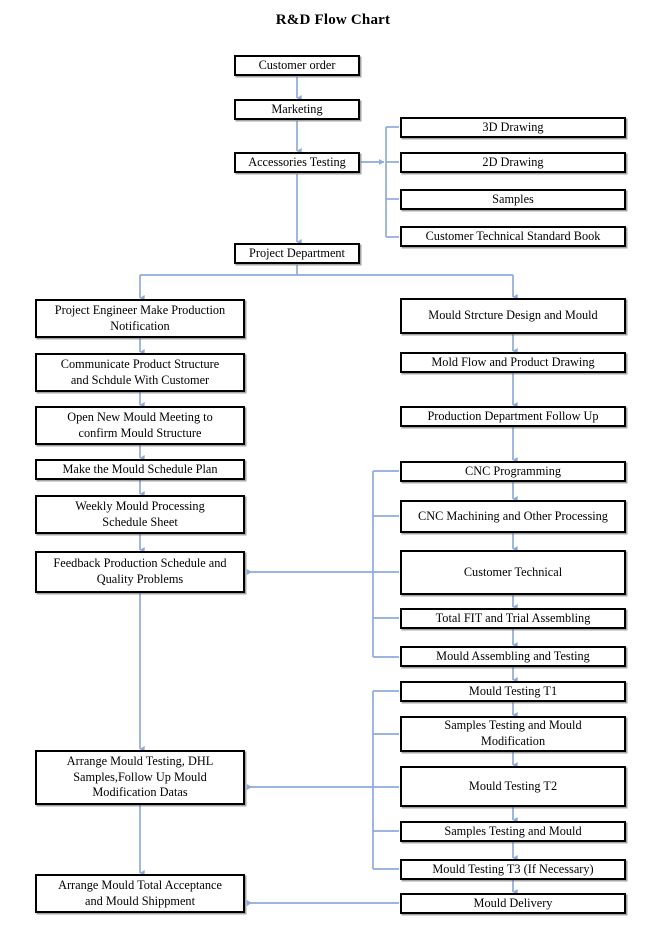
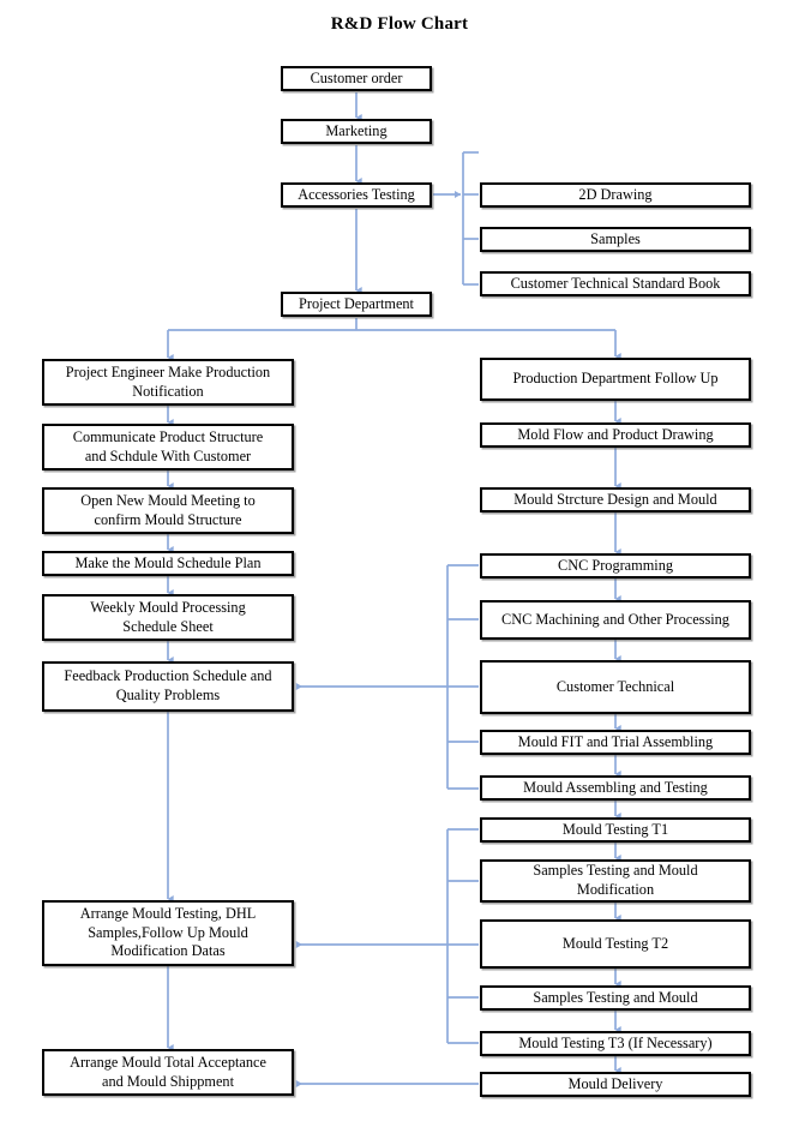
  R&D Flow Chart
  Customer order
  Marketing
  Accessories Testing
  Project Department
- 3D Drawing
  2D Drawing
  Samples
  Customer Technical Standard Book
  Project Engineer Make Production
  Notification
  Communicate Product Structure
  and Schdule With Customer
  Open New Mould Meeting to
  confirm Mould Structure
  Make the Mould Schedule Plan
  Weekly Mould Processing
  Schedule Sheet
  Feedback Production Schedule and
  Quality Problems
  Arrange Mould Testing, DHL
  Samples,Follow Up Mould
  Modification Datas
  Arrange Mould Total Acceptance
  and Mould Shippment
- Mould Strcture Design and Mould
+ Production Department Follow Up
  Mold Flow and Product Drawing
- Production Department Follow Up
+ Mould Strcture Design and Mould
  CNC Programming
  CNC Machining and Other Processing
  Customer Technical
- Total FIT and Trial Assembling
+ Mould FIT and Trial Assembling
  Mould Assembling and Testing
  Mould Testing T1
  Samples Testing and Mould
  Modification
  Mould Testing T2
  Samples Testing and Mould
  Mould Testing T3 (If Necessary)
  Mould Delivery
